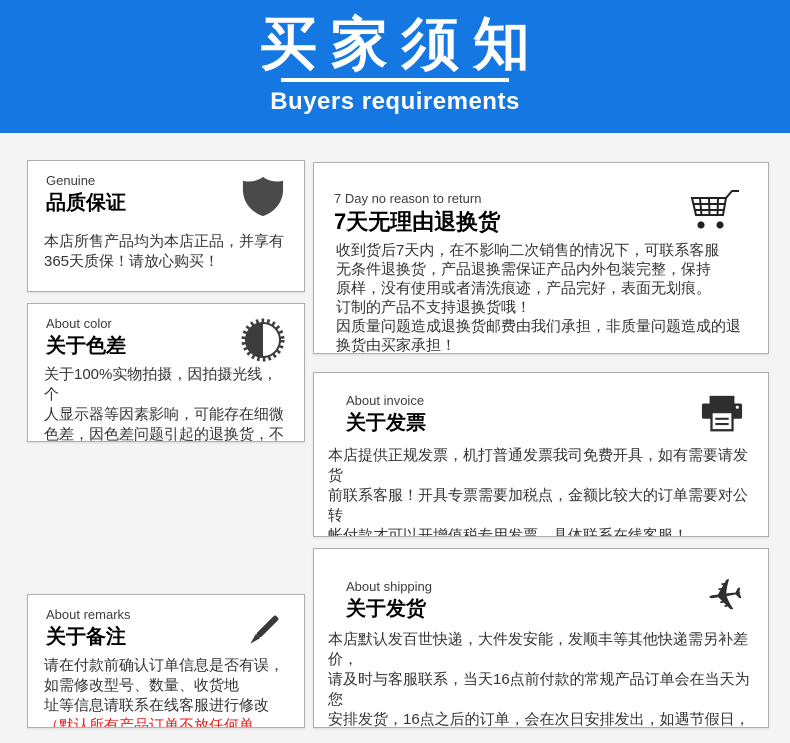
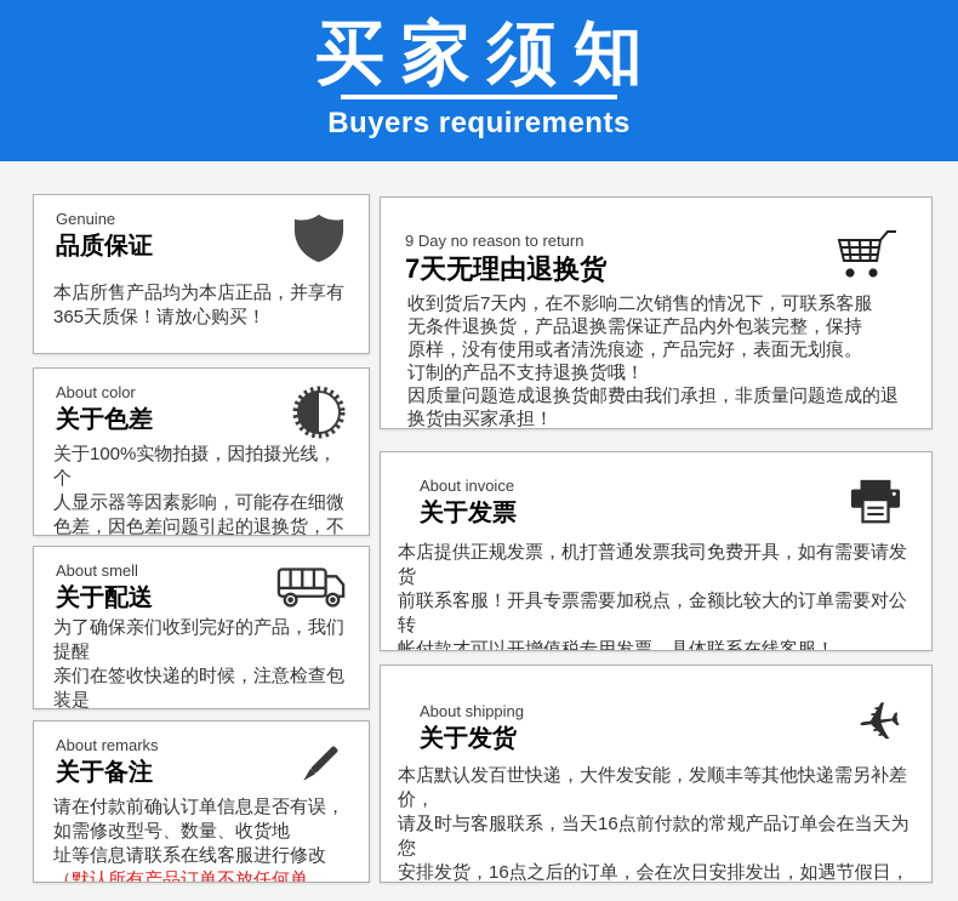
  买家须知
  Buyers requirements
  Genuine
  品质保证
  本店所售产品均为本店正品，并享有
  365天质保！请放心购买！
  About color
  关于色差
  关于100%实物拍摄，因拍摄光线，个
  人显示器等因素影响，可能存在细微
  色差，因色差问题引起的退换货，不
+ About smell
+ 关于配送
+ 为了确保亲们收到完好的产品，我们提醒
+ 亲们在签收快递的时候，注意检查包装是
  About remarks
  关于备注
  请在付款前确认订单信息是否有误，
  如需修改型号、数量、收货地
  址等信息请联系在线客服进行修改
  （默认所有产品订单不放任何单
- 7 Day no reason to return
+ 9 Day no reason to return
  7天无理由退换货
  收到货后7天内，在不影响二次销售的情况下，可联系客服
  无条件退换货，产品退换需保证产品内外包装完整，保持
  原样，没有使用或者清洗痕迹，产品完好，表面无划痕。
  订制的产品不支持退换货哦！
  因质量问题造成退换货邮费由我们承担，非质量问题造成的退
  换货由买家承担！
  About invoice
  关于发票
  本店提供正规发票，机打普通发票我司免费开具，如有需要请发货
  前联系客服！开具专票需要加税点，金额比较大的订单需要对公转
  帐付款才可以开增值税专用发票，具体联系在线客服！
  About shipping
  关于发货
  本店默认发百世快递，大件发安能，发顺丰等其他快递需另补差价，
  请及时与客服联系，当天16点前付款的常规产品订单会在当天为您
  安排发货，16点之后的订单，会在次日安排发出，如遇节假日，
